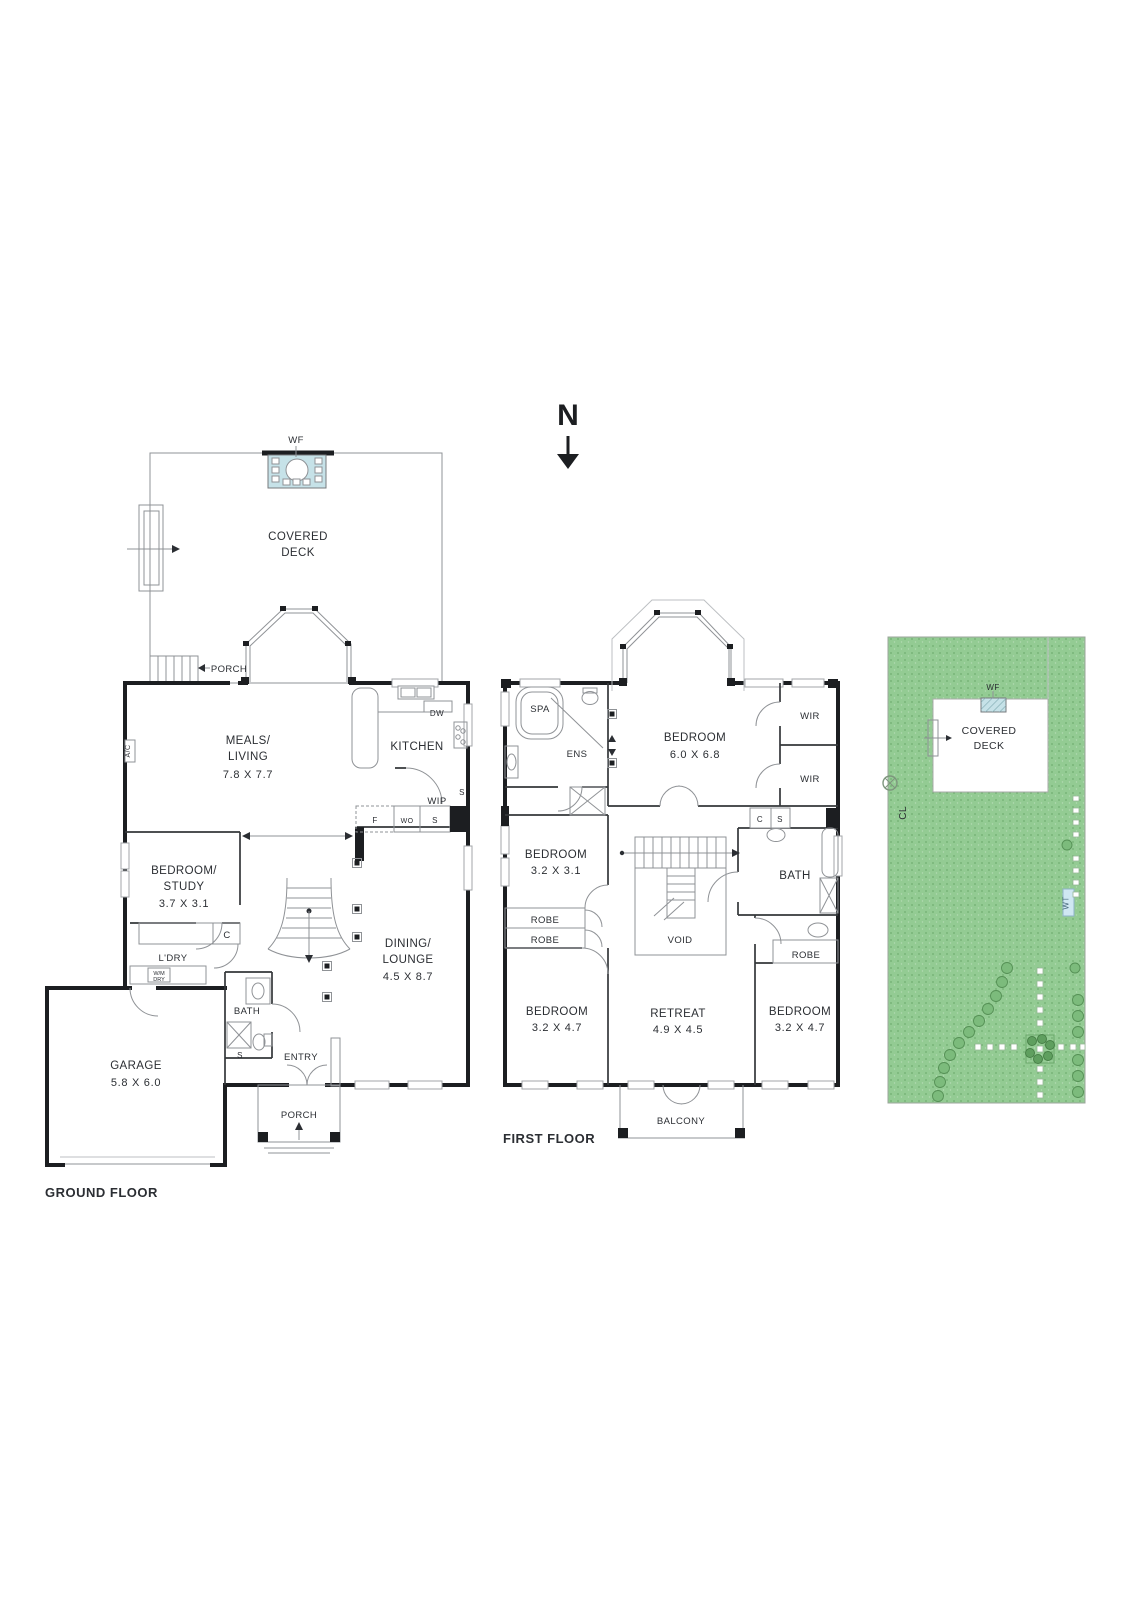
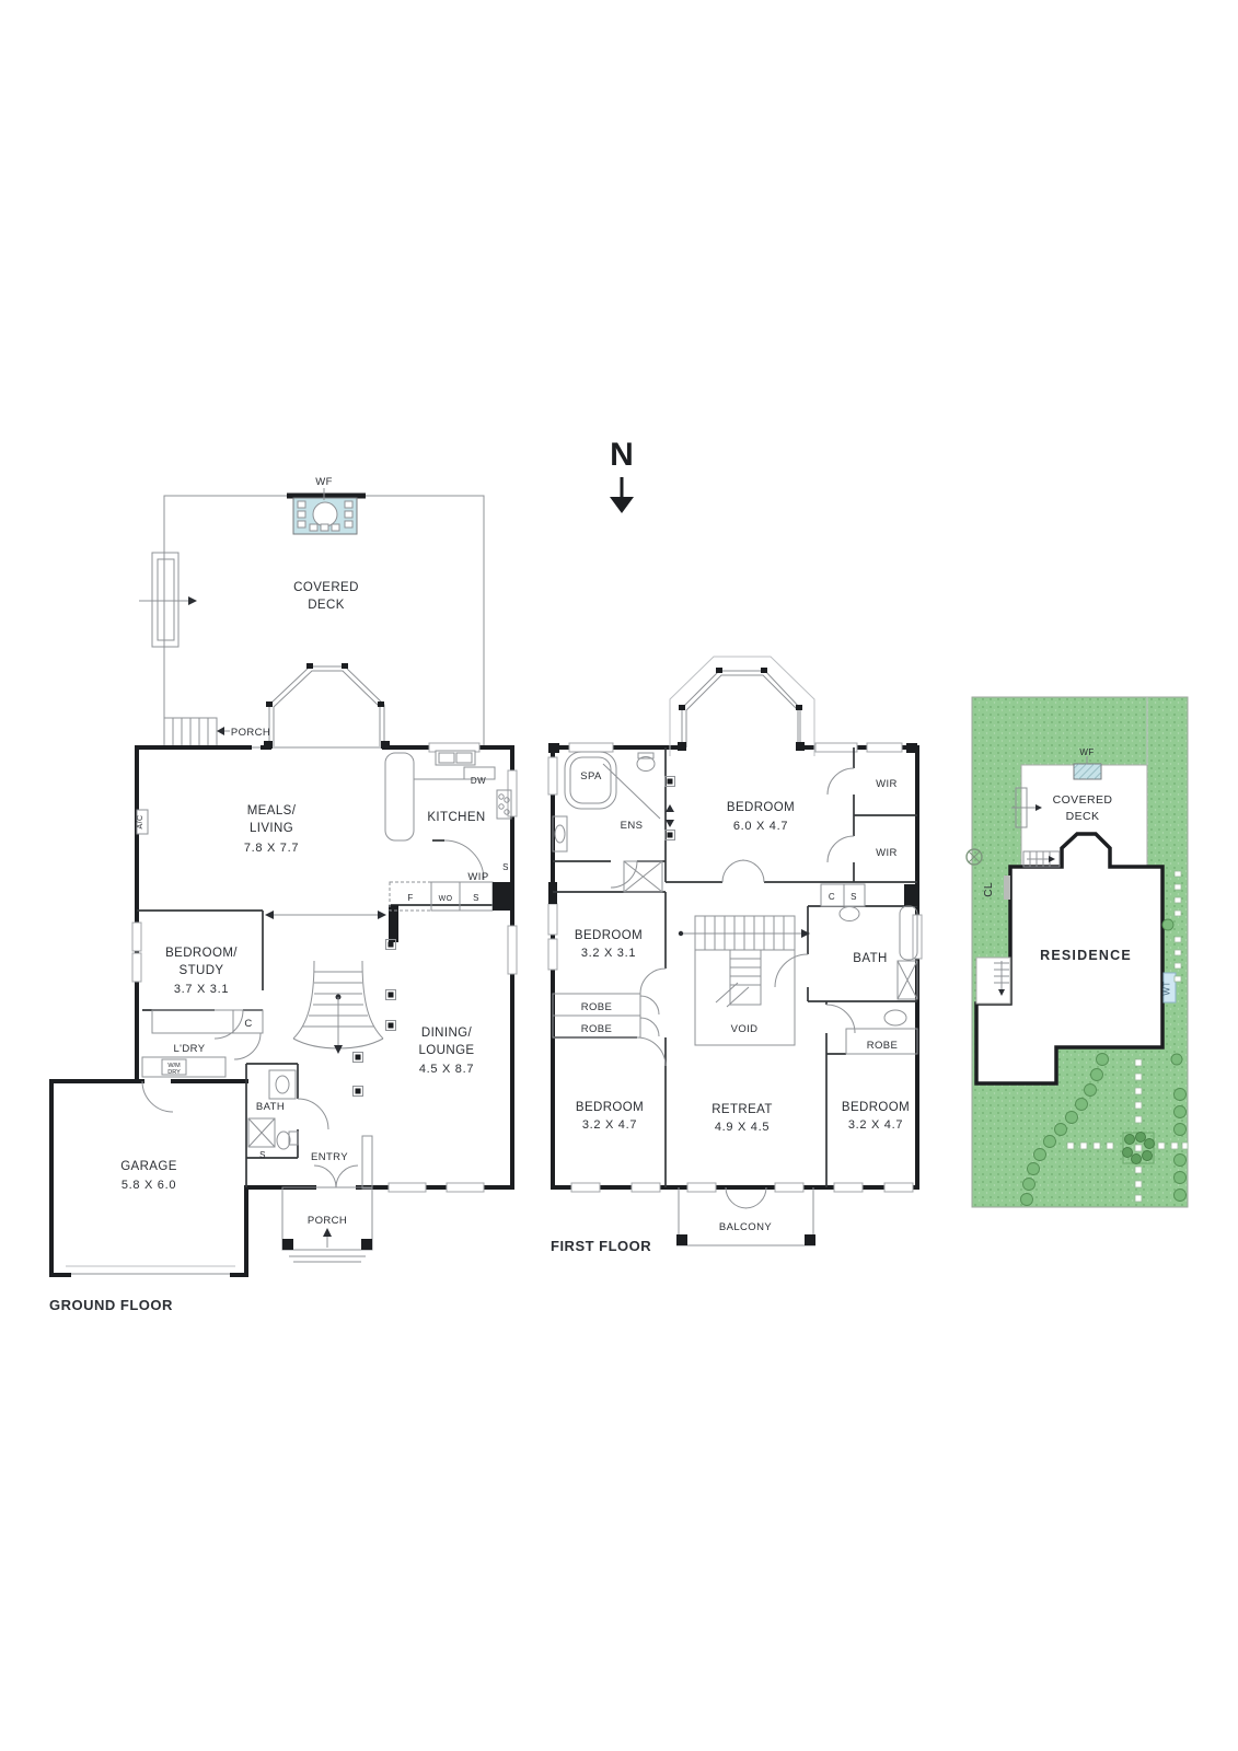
  N
  WF
  COVERED
  DECK
  PORCH
  DW
  F
  S
  WIP
  S
  C
  PORCH
  MEALS/
  LIVING
  7.8 X 7.7
  KITCHEN
  BEDROOM/
  STUDY
  3.7 X 3.1
  L'DRY
  BATH
  S
  ENTRY
  GARAGE
  5.8 X 6.0
  DINING/
  LOUNGE
  4.5 X 8.7
  GROUND FLOOR
  C
  S
  BALCONY
  SPA
  ENS
  BEDROOM
- 6.0 X 6.8
+ 6.0 X 4.7
  WIR
  WIR
  BEDROOM
  3.2 X 3.1
  ROBE
  ROBE
  VOID
  BATH
  ROBE
  BEDROOM
  3.2 X 4.7
  RETREAT
  4.9 X 4.5
  BEDROOM
  3.2 X 4.7
  FIRST FLOOR
  WF
  COVERED
  DECK
+ RESIDENCE
